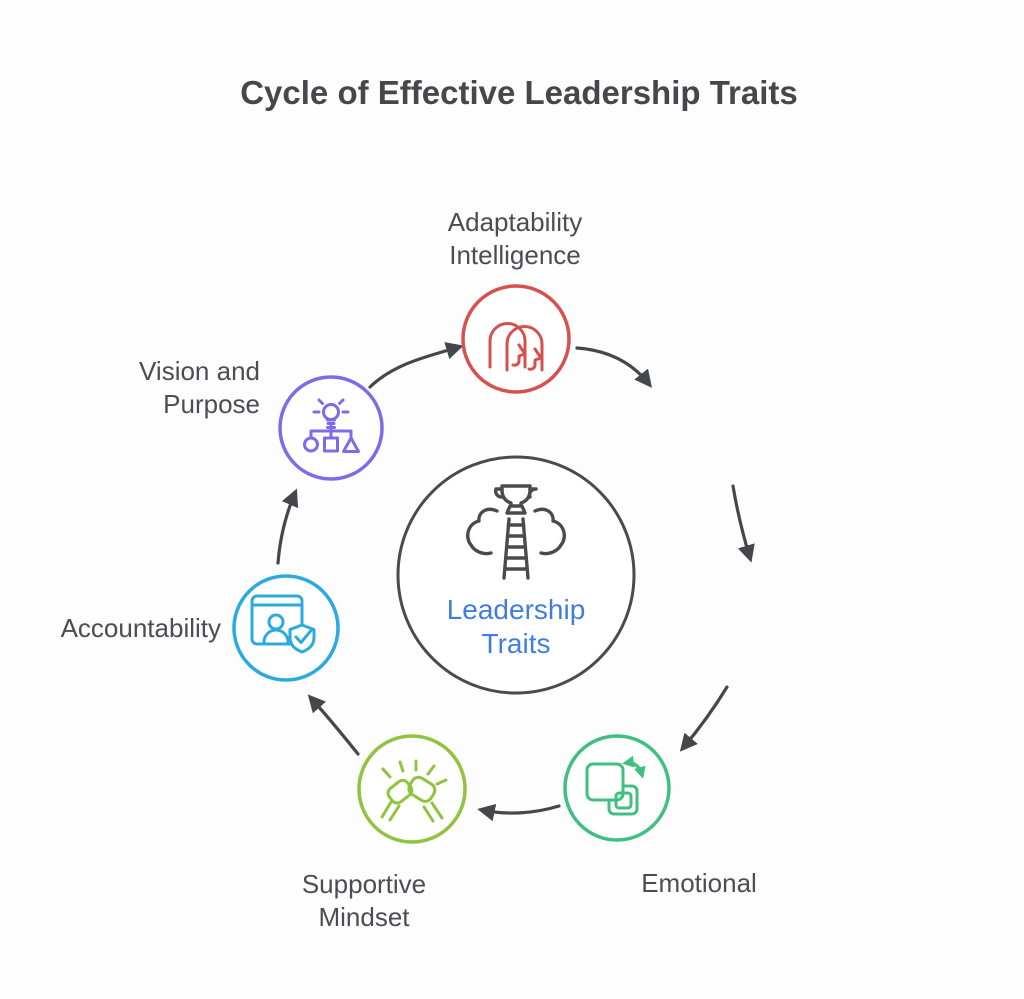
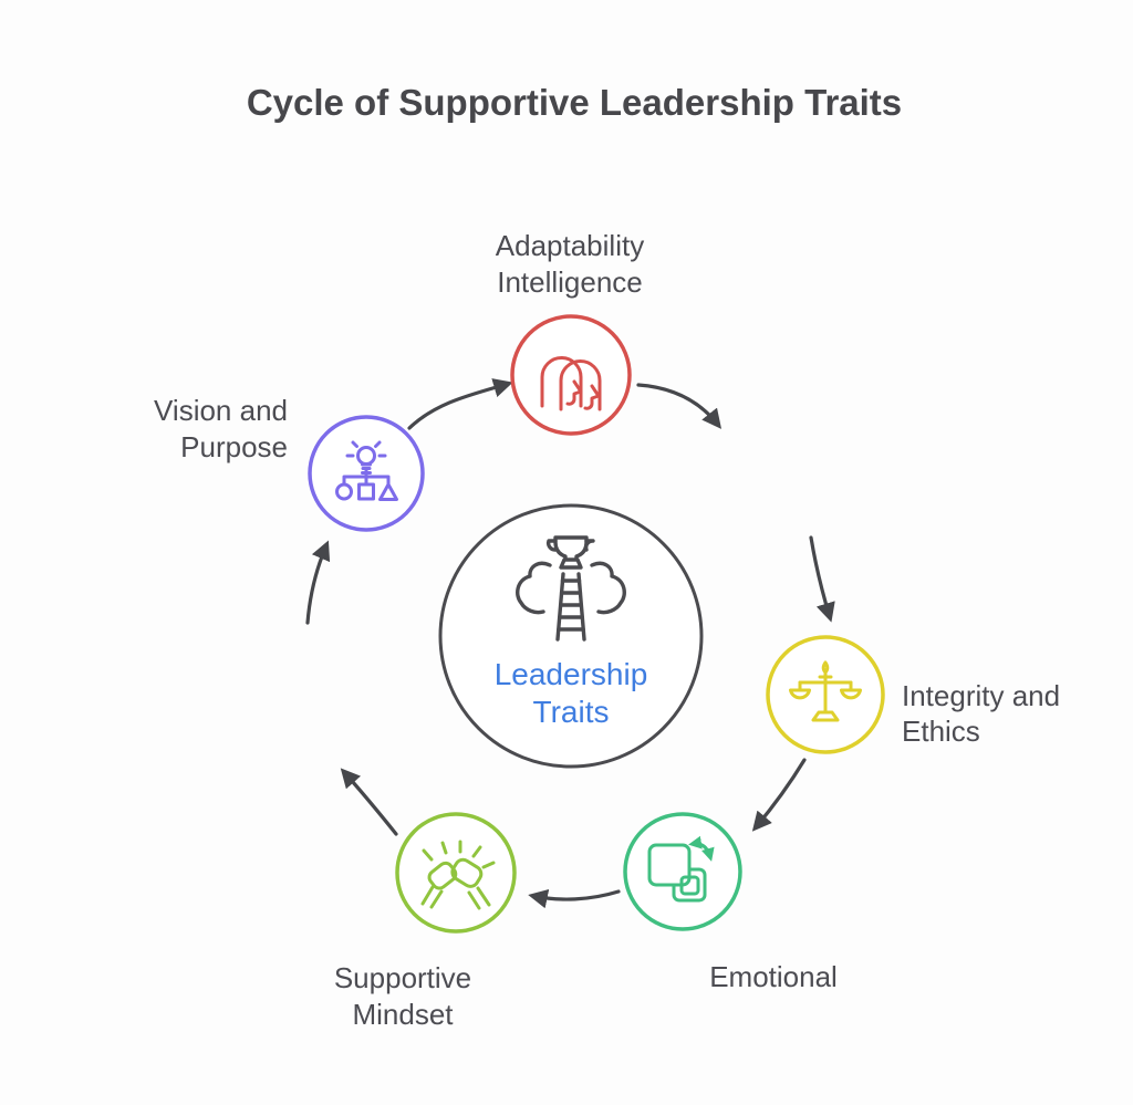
- Cycle of Effective Leadership Traits
+ Cycle of Supportive Leadership Traits
  Leadership
  Traits
  Adaptability
  Intelligence
+ Integrity and
+ Ethics
  Emotional
  Supportive
  Mindset
- Accountability
  Vision and
  Purpose
